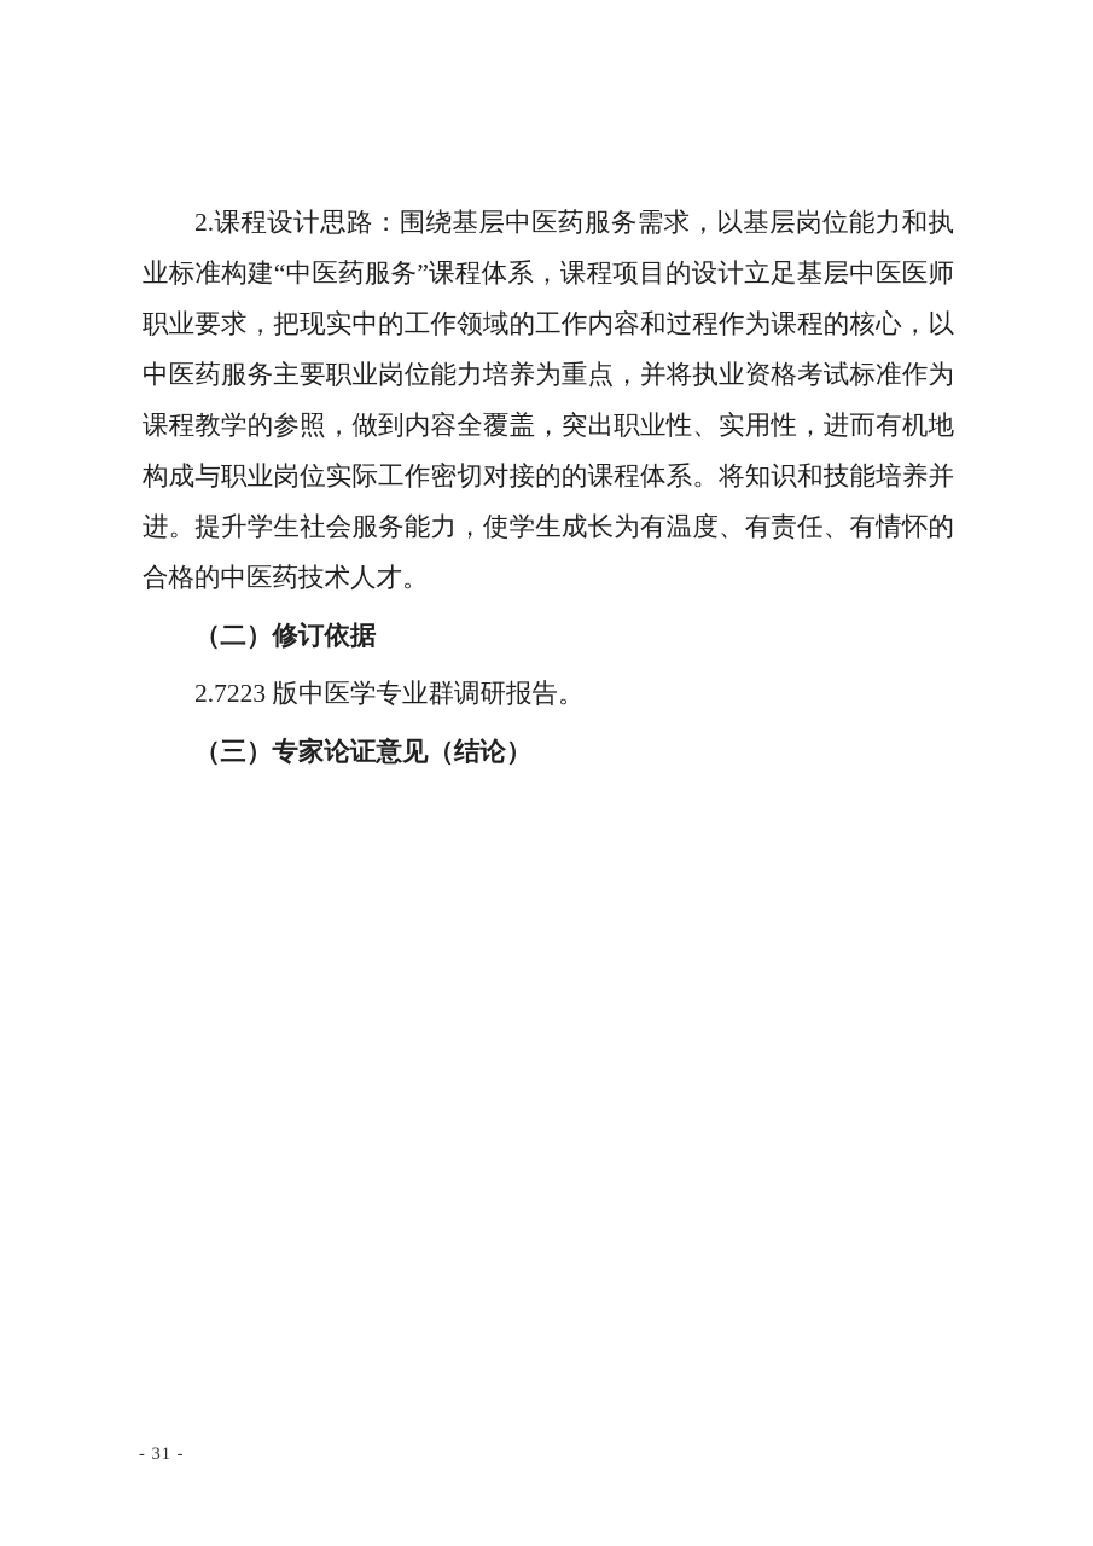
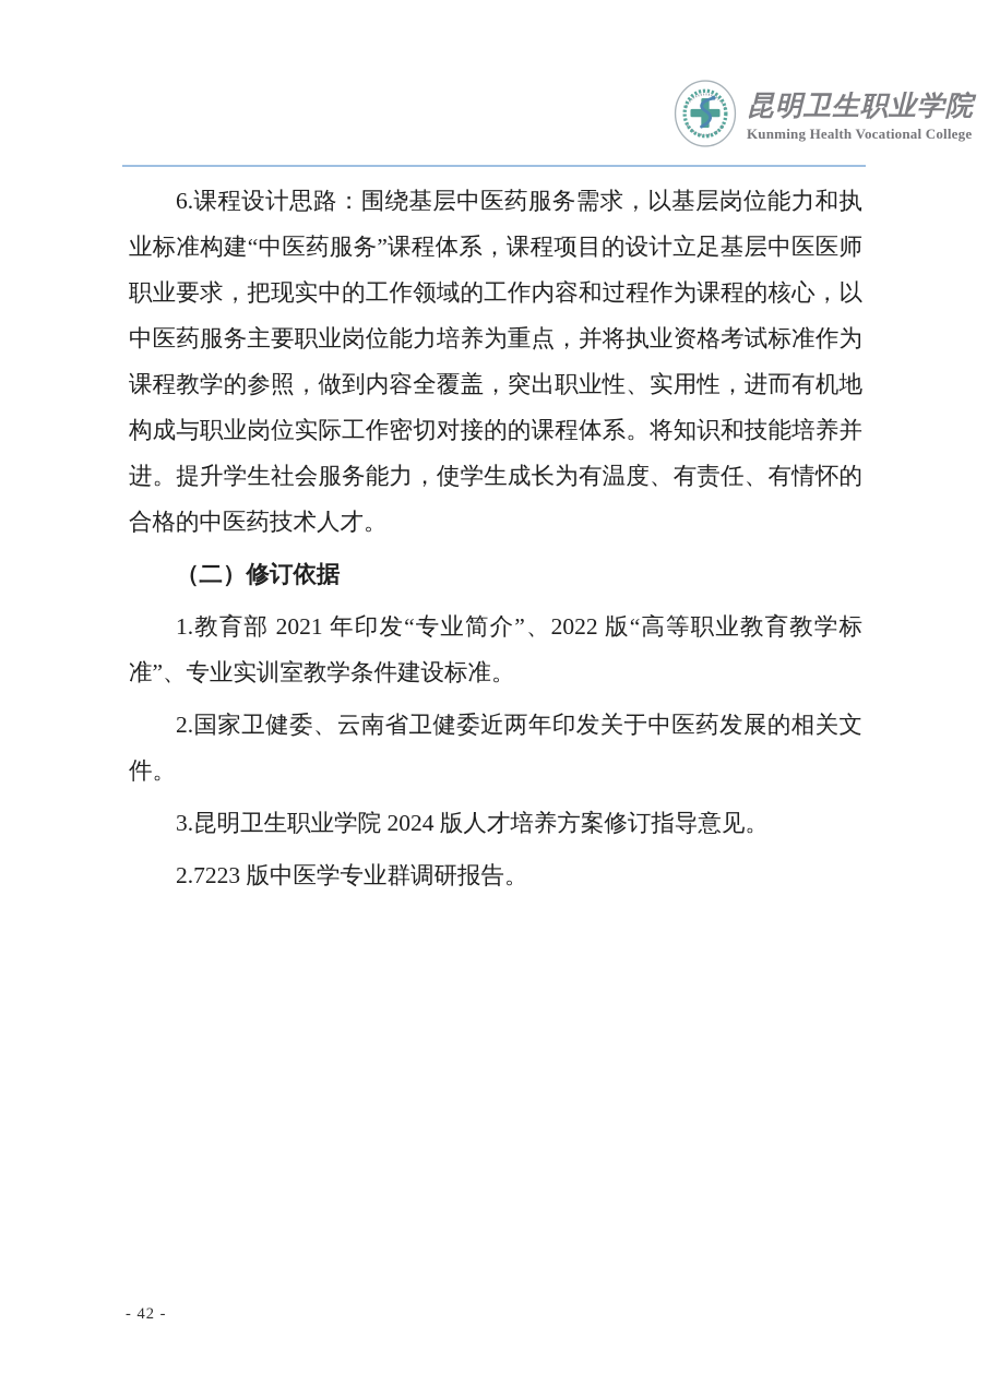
+ 昆明卫生职业学院
+ Kunming Health Vocational College
- 2.课程设计思路：围绕基层中医药服务需求，以基层岗位能力和执业标准构建“中医药服务”课程体系，课程项目的设计立足基层中医医师职业要求，把现实中的工作领域的工作内容和过程作为课程的核心，以中医药服务主要职业岗位能力培养为重点，并将执业资格考试标准作为课程教学的参照，做到内容全覆盖，突出职业性、实用性，进而有机地构成与职业岗位实际工作密切对接的的课程体系。将知识和技能培养并进。提升学生社会服务能力，使学生成长为有温度、有责任、有情怀的合格的中医药技术人才。
+ 6.课程设计思路：围绕基层中医药服务需求，以基层岗位能力和执业标准构建“中医药服务”课程体系，课程项目的设计立足基层中医医师职业要求，把现实中的工作领域的工作内容和过程作为课程的核心，以中医药服务主要职业岗位能力培养为重点，并将执业资格考试标准作为课程教学的参照，做到内容全覆盖，突出职业性、实用性，进而有机地构成与职业岗位实际工作密切对接的的课程体系。将知识和技能培养并进。提升学生社会服务能力，使学生成长为有温度、有责任、有情怀的合格的中医药技术人才。
  （二）修订依据
+ 1.教育部 2021 年印发“专业简介”、2022 版“高等职业教育教学标准”、专业实训室教学条件建设标准。
+ 2.国家卫健委、云南省卫健委近两年印发关于中医药发展的相关文件。
+ 3.昆明卫生职业学院 2024 版人才培养方案修订指导意见。
  2.7223 版中医学专业群调研报告。
- （三）专家论证意见（结论）
- - 31 -
+ - 42 -
